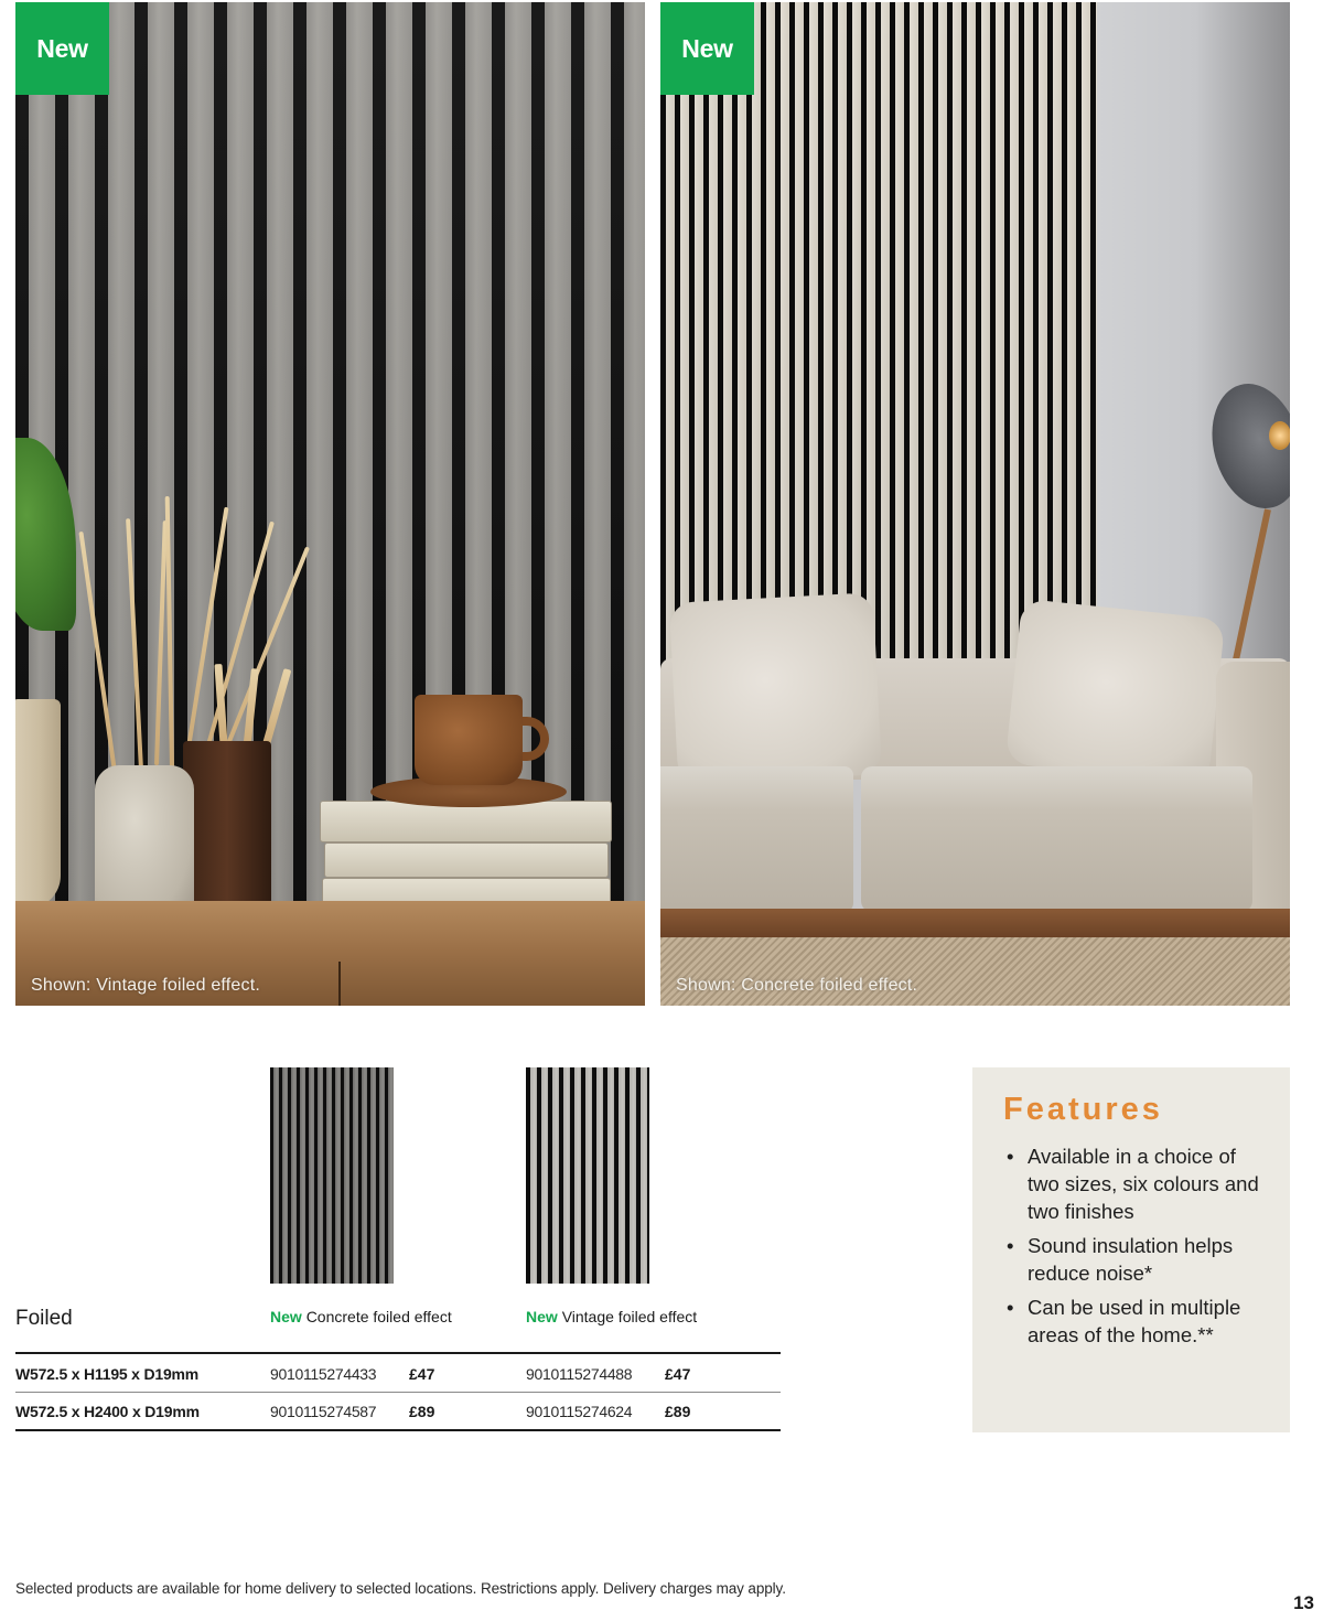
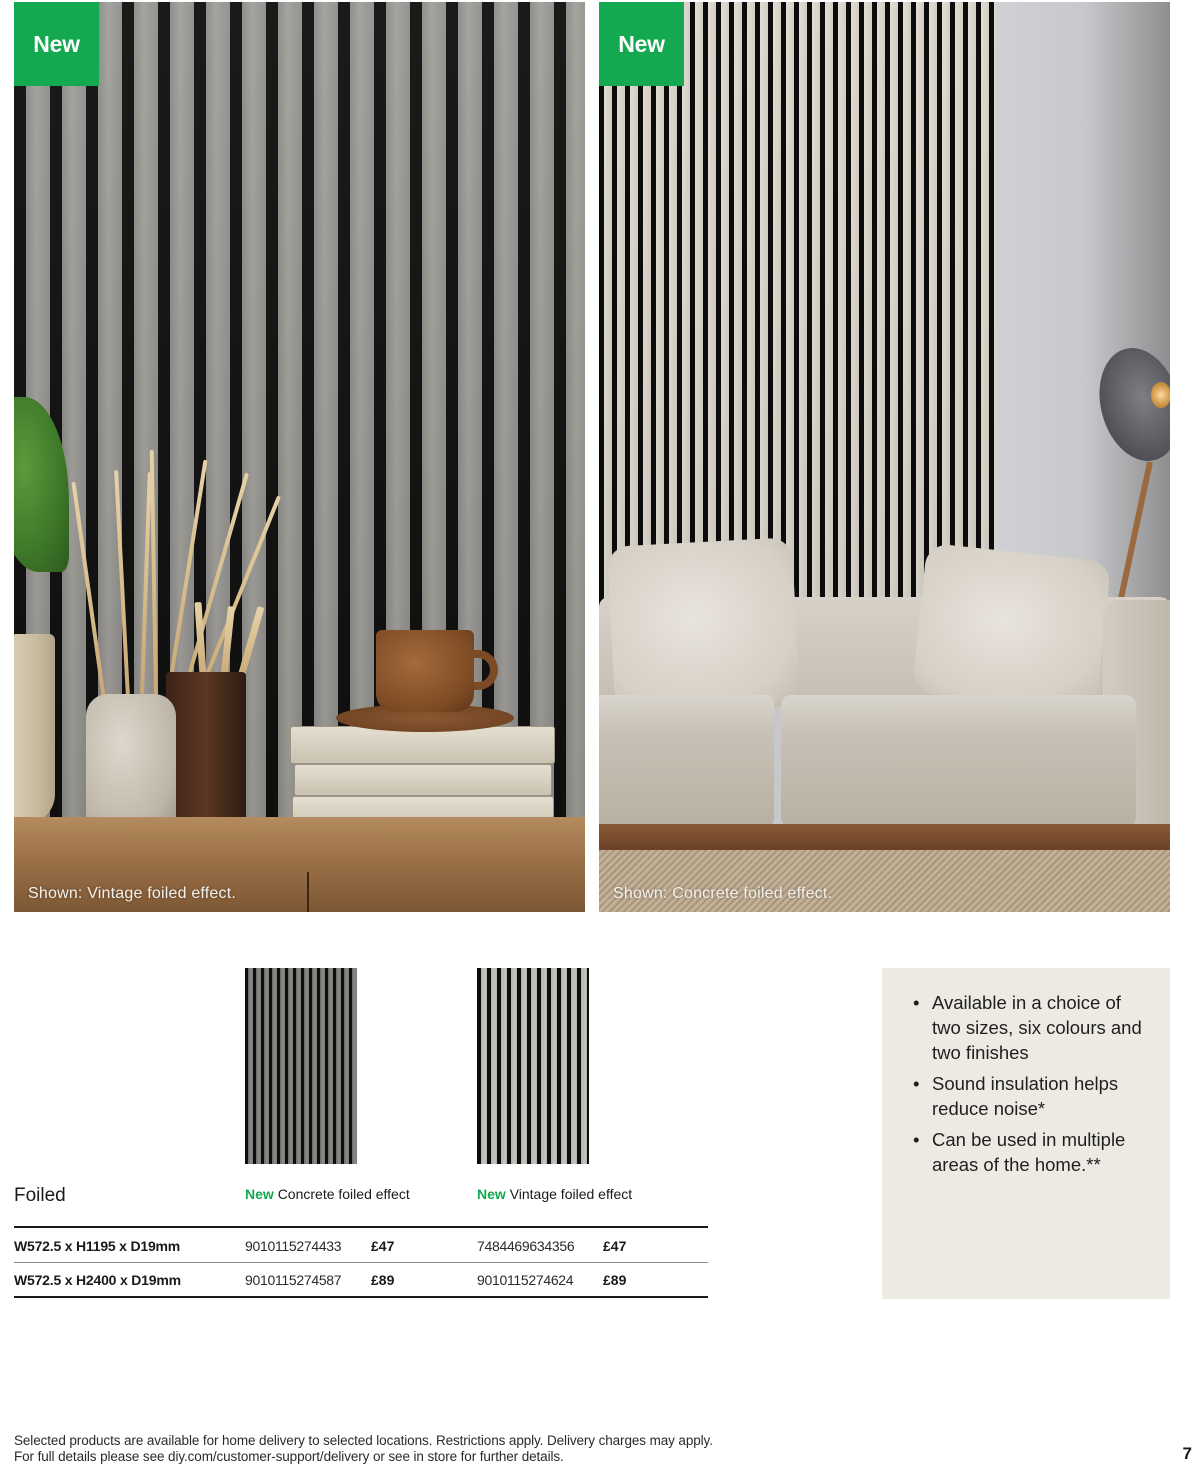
  New
  Shown: Vintage foiled effect.
  New
  Shown: Concrete foiled effect.
  Foiled
  New Concrete foiled effect
  New Vintage foiled effect
  W572.5 x H1195 x D19mm
  9010115274433
  £47
- 9010115274488
+ 7484469634356
  £47
  W572.5 x H2400 x D19mm
  9010115274587
  £89
  9010115274624
  £89
- Features
  •
  Available in a choice of two sizes, six colours and two finishes
  •
  Sound insulation helps reduce noise*
  •
  Can be used in multiple areas of the home.**
  Selected products are available for home delivery to selected locations. Restrictions apply. Delivery charges may apply.
+ For full details please see diy.com/customer-support/delivery or see in store for further details.
- 13
+ 7
